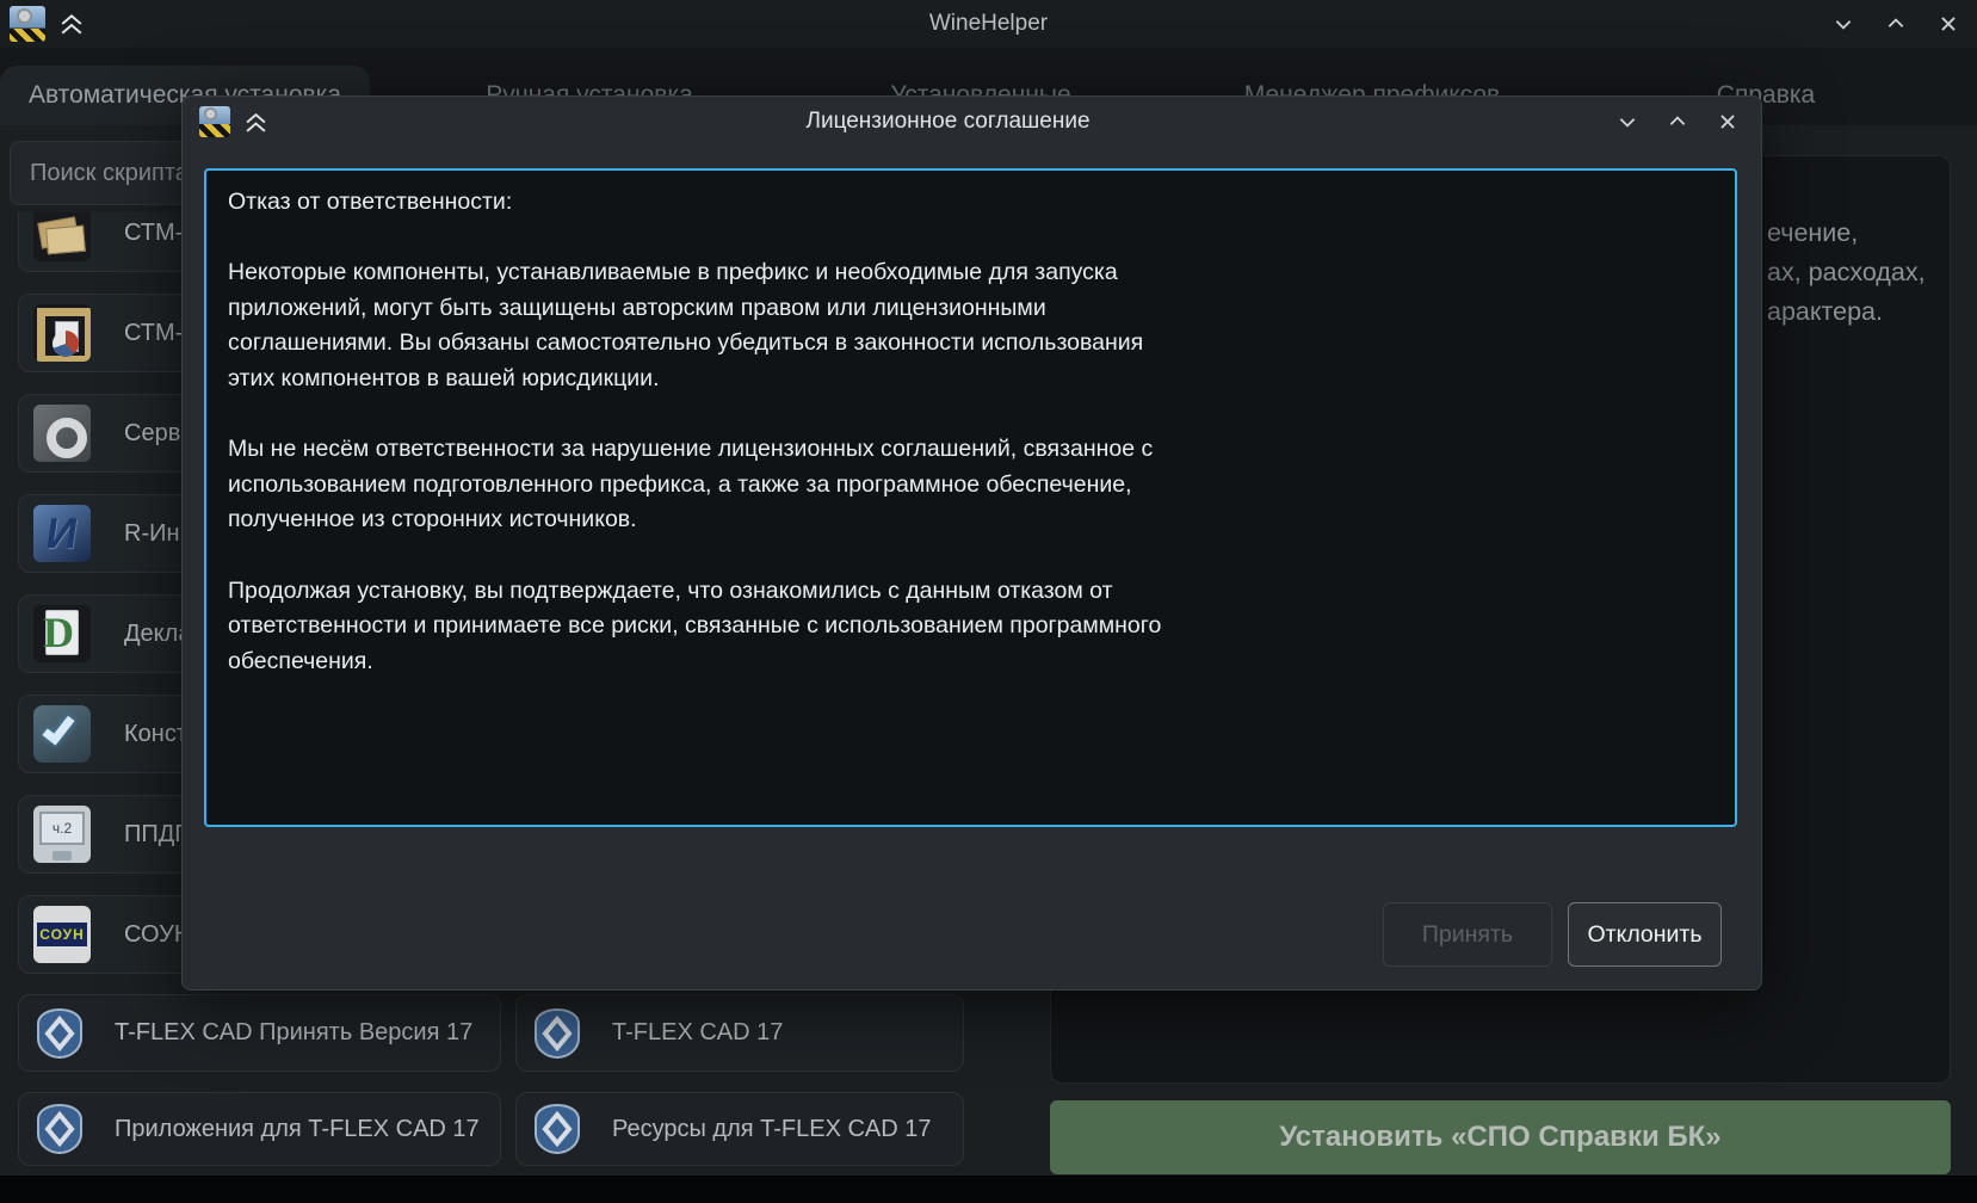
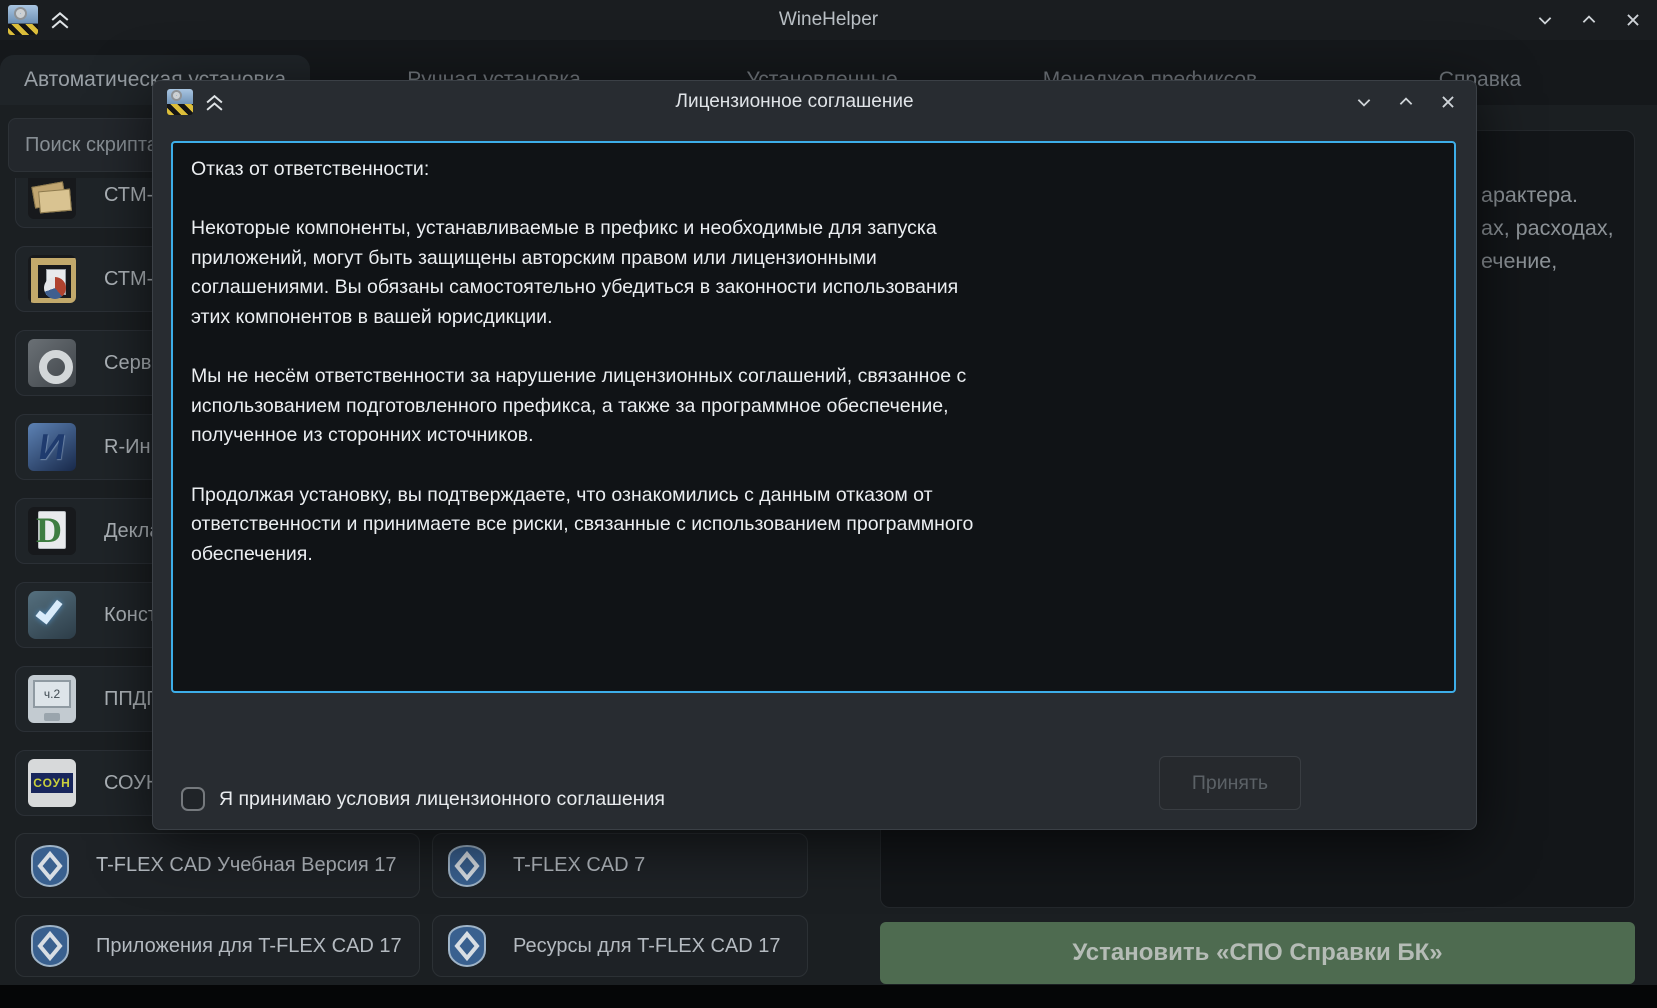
  WineHelper
  Поиск скрипт
  СТМ-
  СТМ-
  Серв
  R-Ин
  D
  Декл
  Конс
  ч.2
  ППД
  СОУН
  СОУ
- T-FLEX CAD Принять Версия 17
+ T-FLEX CAD Учебная Версия 17
- T-FLEX CAD 17
+ T-FLEX CAD 7
  Приложения для T-FLEX CAD 17
  Ресурсы для T-FLEX CAD 17
- ечение,
+ арактера.
  ах, расходах,
- арактера.
+ ечение,
  Установить «СПО Справки БК»
  Лицензионное соглашение
  Отказ от ответственности:
  Некоторые компоненты, устанавливаемые в префикс и необходимые для запуска
  приложений, могут быть защищены авторским правом или лицензионными
  соглашениями. Вы обязаны самостоятельно убедиться в законности использования
  этих компонентов в вашей юрисдикции.
  Мы не несём ответственности за нарушение лицензионных соглашений, связанное с
  использованием подготовленного префикса, а также за программное обеспечение,
  полученное из сторонних источников.
  Продолжая установку, вы подтверждаете, что ознакомились с данным отказом от
  ответственности и принимаете все риски, связанные с использованием программного
  обеспечения.
+ Я принимаю условия лицензионного соглашения
  Принять
- Отклонить
